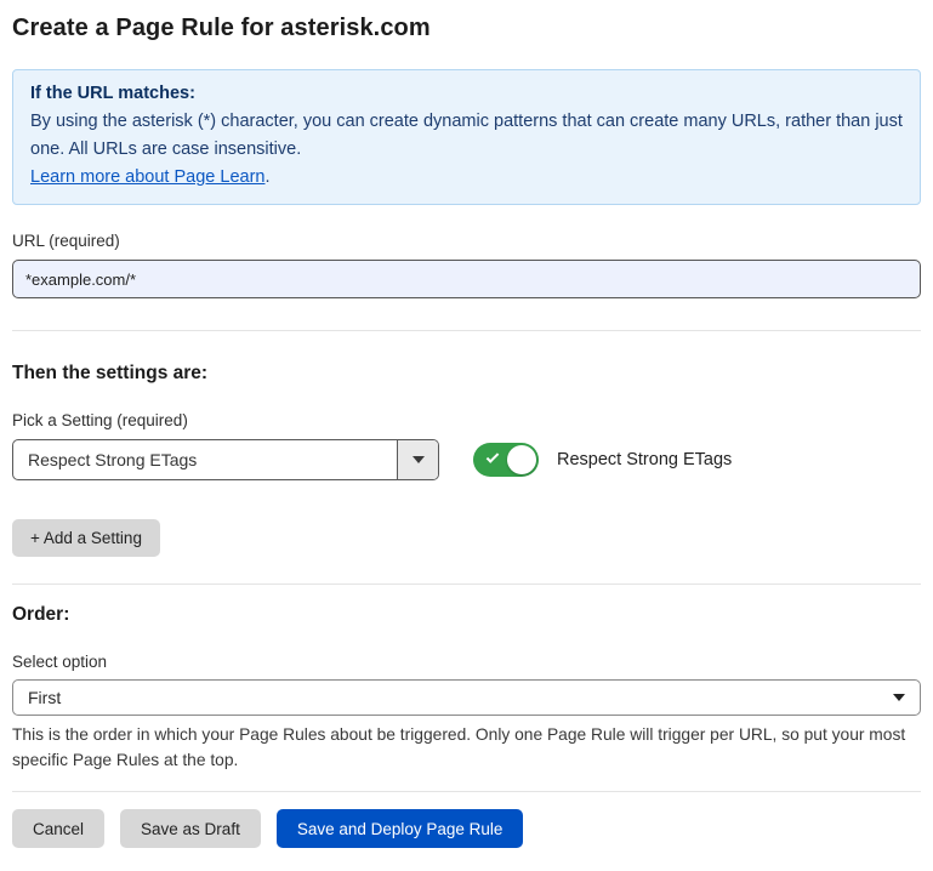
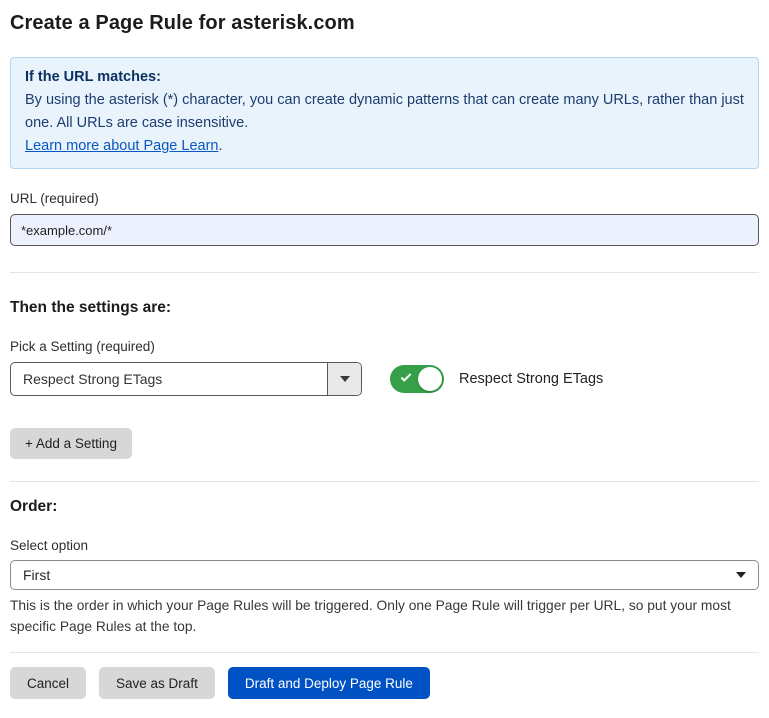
  Create a Page Rule for asterisk.com
  If the URL matches:
  By using the asterisk (*) character, you can create dynamic patterns that can create many URLs, rather than just one. All URLs are case insensitive.
  Learn more about Page Learn.
  URL (required)
  *example.com/*
  Then the settings are:
  Pick a Setting (required)
  Respect Strong ETags
  Respect Strong ETags
  + Add a Setting
  Order:
  Select option
  First
- This is the order in which your Page Rules about be triggered. Only one Page Rule will trigger per URL, so put your most specific Page Rules at the top.
+ This is the order in which your Page Rules will be triggered. Only one Page Rule will trigger per URL, so put your most specific Page Rules at the top.
  Cancel
  Save as Draft
- Save and Deploy Page Rule
+ Draft and Deploy Page Rule
